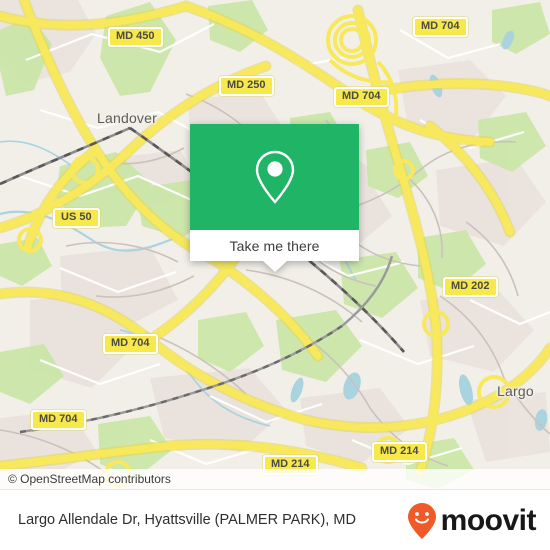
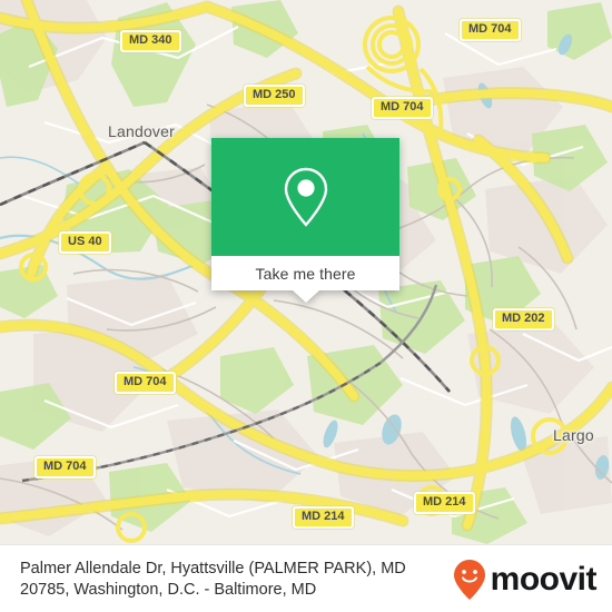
  Landover
  Largo
- MD 450
+ MD 340
  MD 704
  MD 250
  MD 704
- US 50
+ US 40
  MD 202
  MD 704
  MD 704
  MD 214
  MD 214
  Take me there
- © OpenStreetMap contributors
- Largo Allendale Dr, Hyattsville (PALMER PARK), MD
+ Palmer Allendale Dr, Hyattsville (PALMER PARK), MD
+ 20785, Washington, D.C. - Baltimore, MD
  moovit
